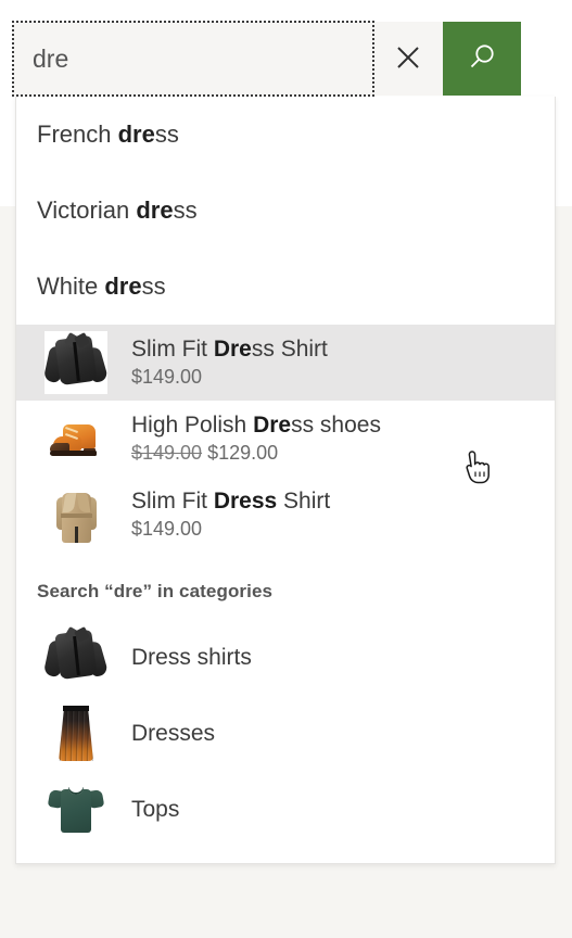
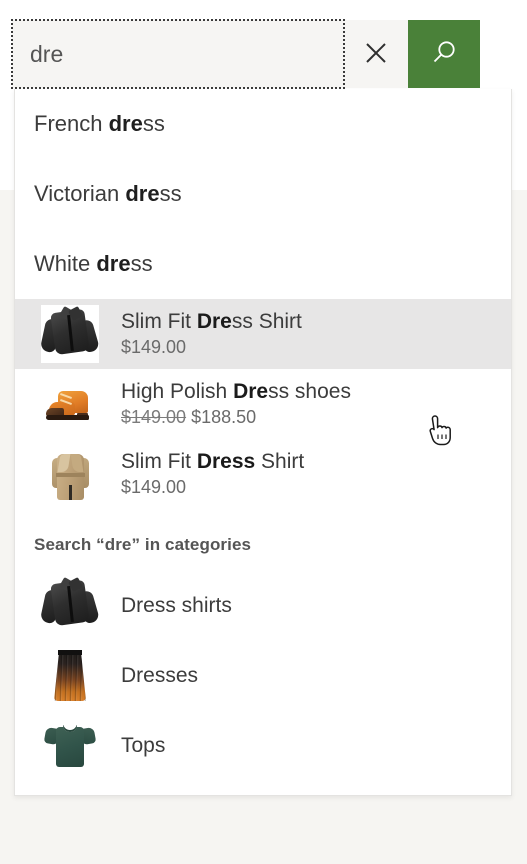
  dre
  French dress
  Victorian dress
  White dress
  Slim Fit Dress Shirt
  $149.00
  High Polish Dress shoes
- $149.00 $129.00
+ $149.00 $188.50
  Slim Fit Dress Shirt
  $149.00
  Search “dre” in categories
  Dress shirts
  Dresses
  Tops
